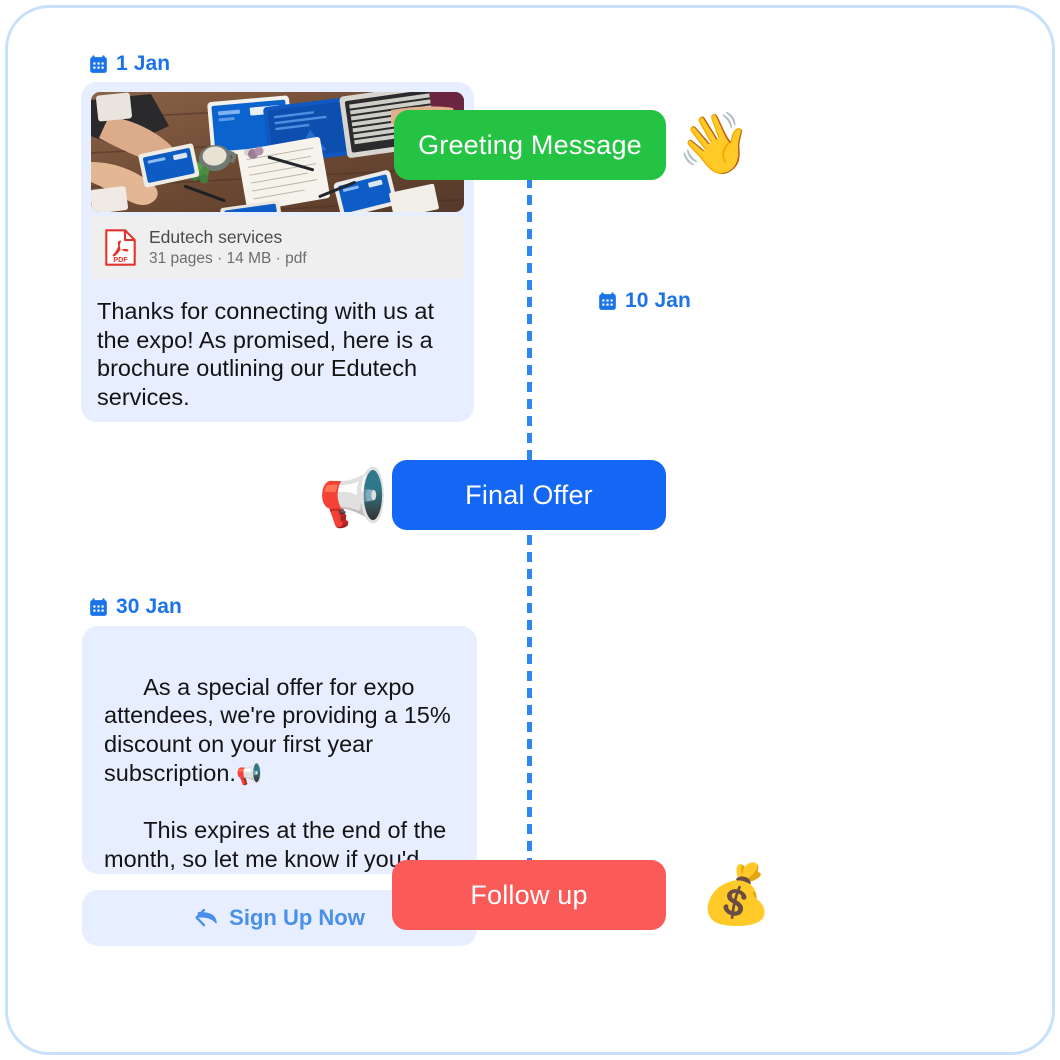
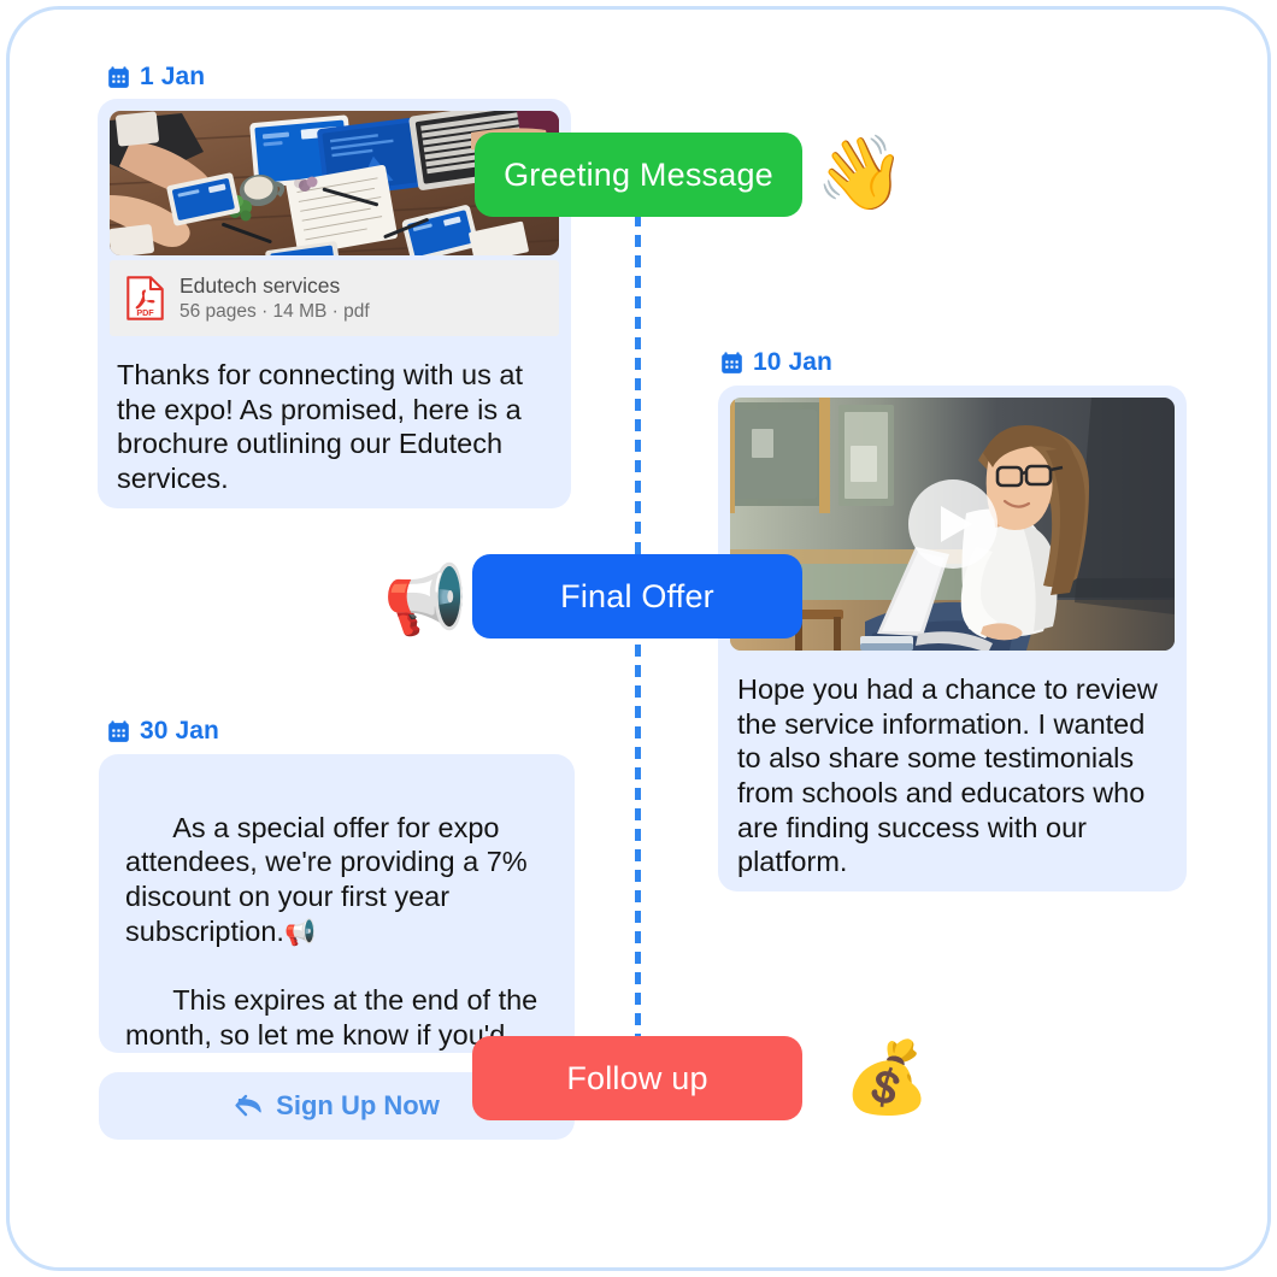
  1 Jan
  PDF
  Edutech services
- 31 pages · 14 MB · pdf
+ 56 pages · 14 MB · pdf
  Thanks for connecting with us at the expo! As promised, here is a brochure outlining our Edutech services.
  10 Jan
+ Hope you had a chance to review the service information. I wanted to also share some testimonials from schools and educators who are finding success with our platform.
  30 Jan
- As a special offer for expo attendees, we're providing a 15% discount on your first year subscription.📢
+ As a special offer for expo attendees, we're providing a 7% discount on your first year subscription.📢
  Sign Up Now
  Greeting Message
  👋
  Final Offer
  📢
  Follow up
  💰
